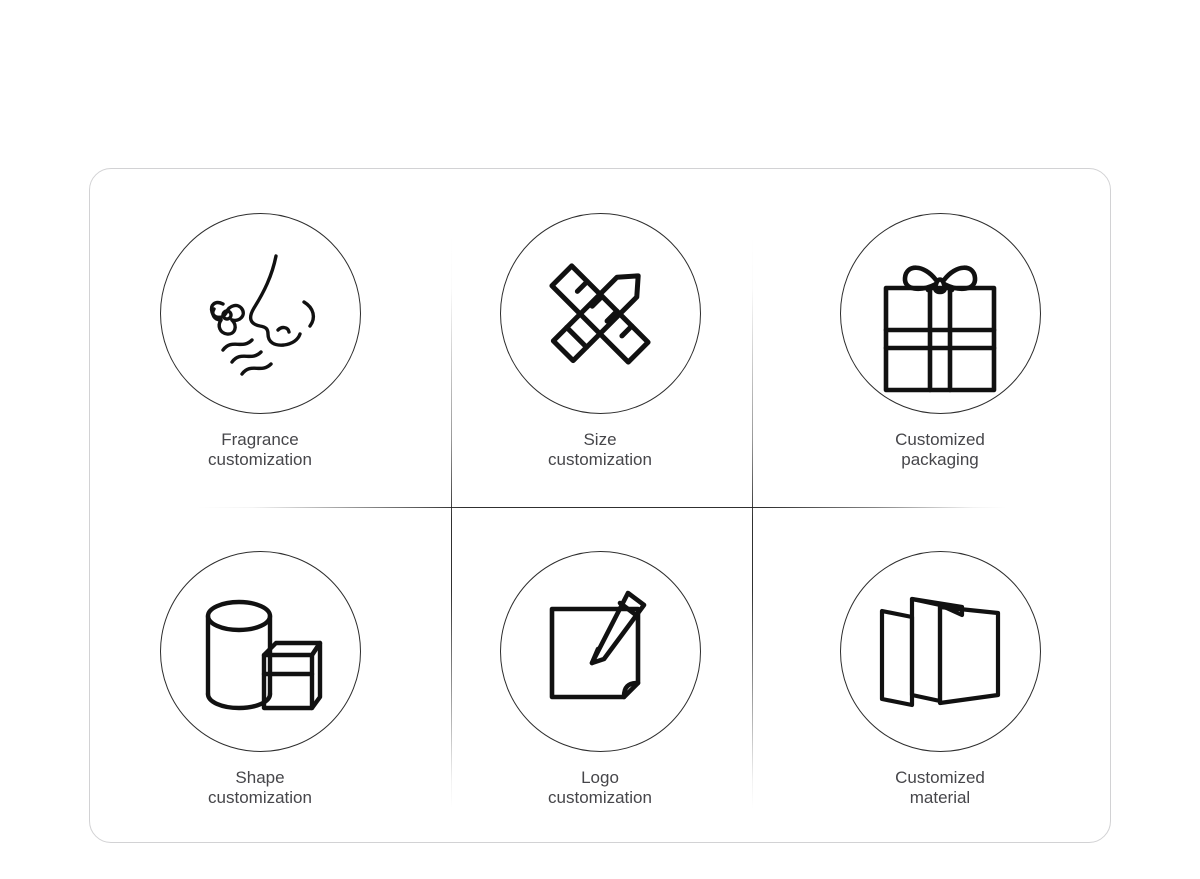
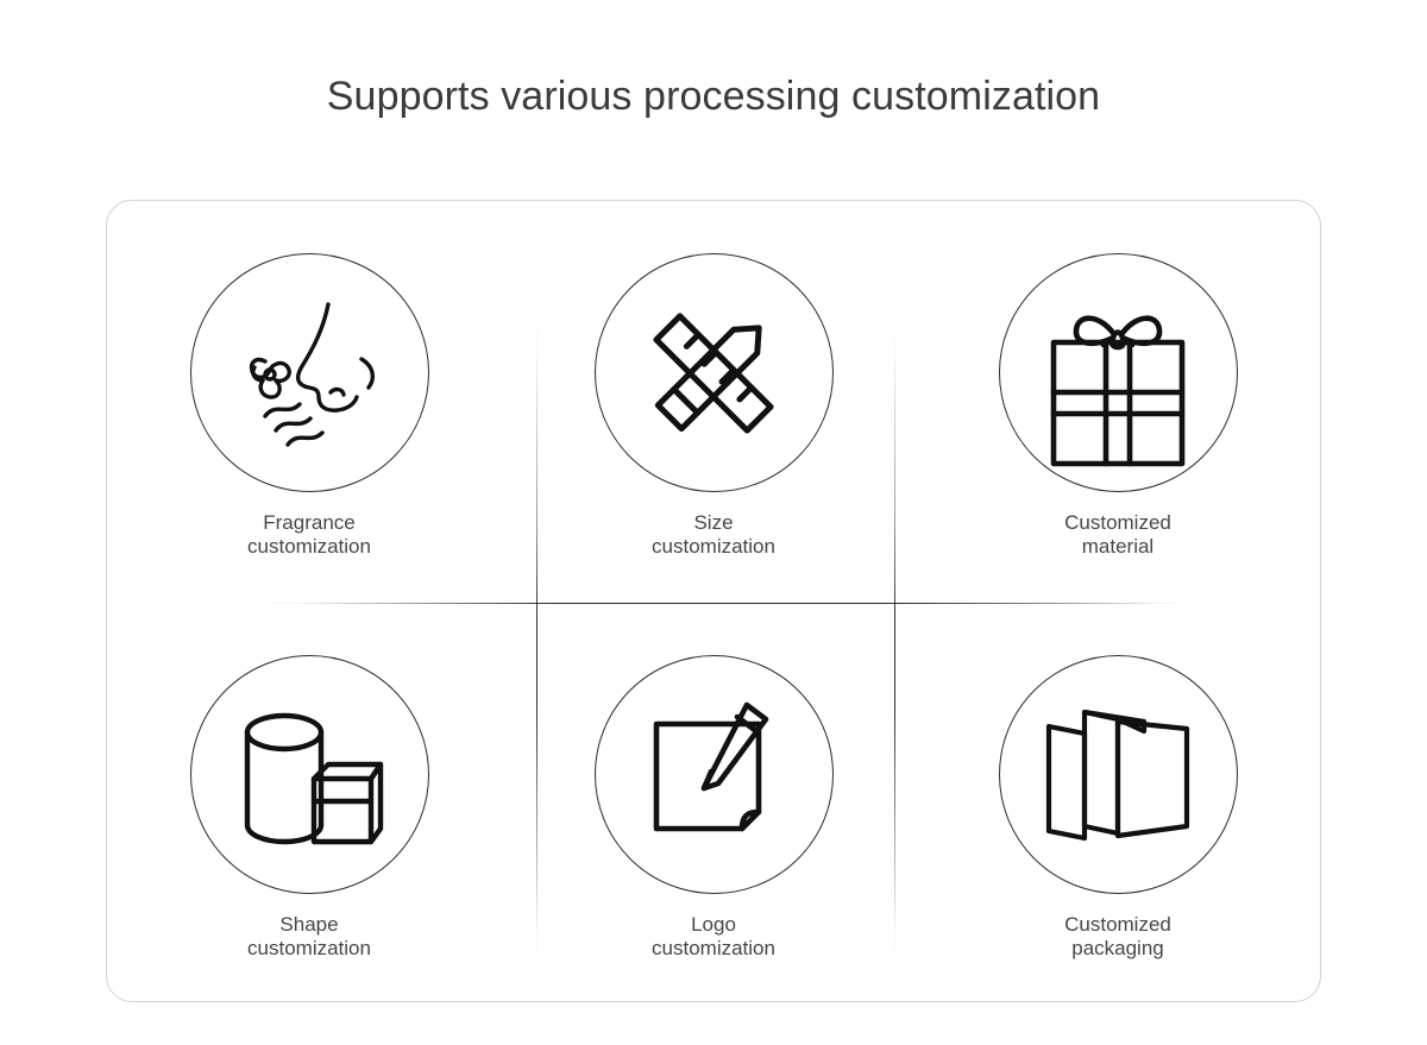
+ Supports various processing customization
  Fragrance
  customization
  Size
  customization
  Customized
- packaging
+ material
  Shape
  customization
  Logo
  customization
  Customized
- material
+ packaging
